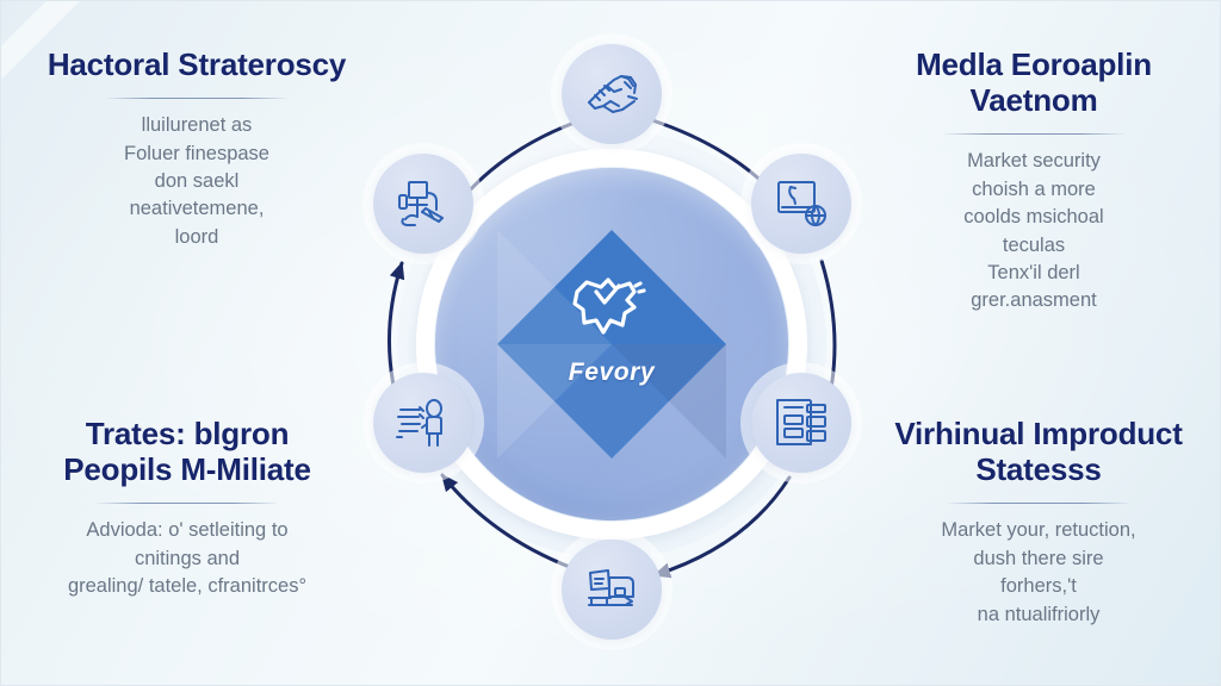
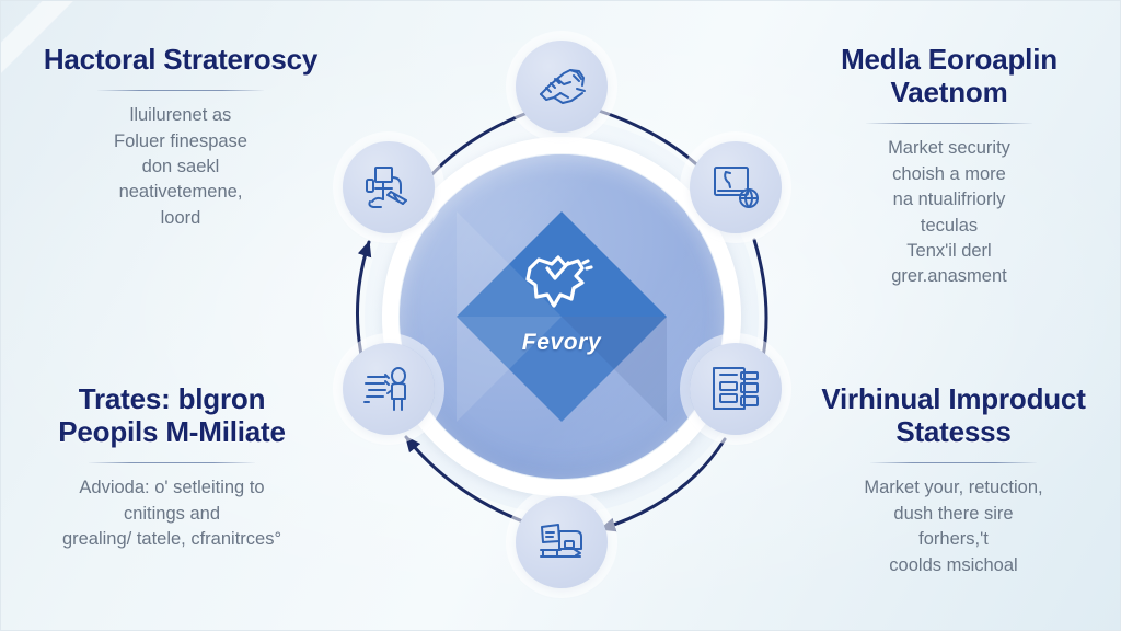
  Hactoral Strateroscy
  lluilurenet as
  Foluer finespase
  don saekl
  neativetemene,
  loord
  Medla Eoroaplin Vaetnom
  Market security
  choish a more
- coolds msichoal
+ na ntualifriorly
  teculas
  Tenx'il derl
  grer.anasment
  Trates: blgron Peopils M-Miliate
  Advioda: o' setleiting to
  cnitings and
  grealing/ tatele, cfranitrces°
  Virhinual Improduct Statesss
  Market your, retuction,
  dush there sire
  forhers,'t
- na ntualifriorly
+ coolds msichoal
  Fevory
